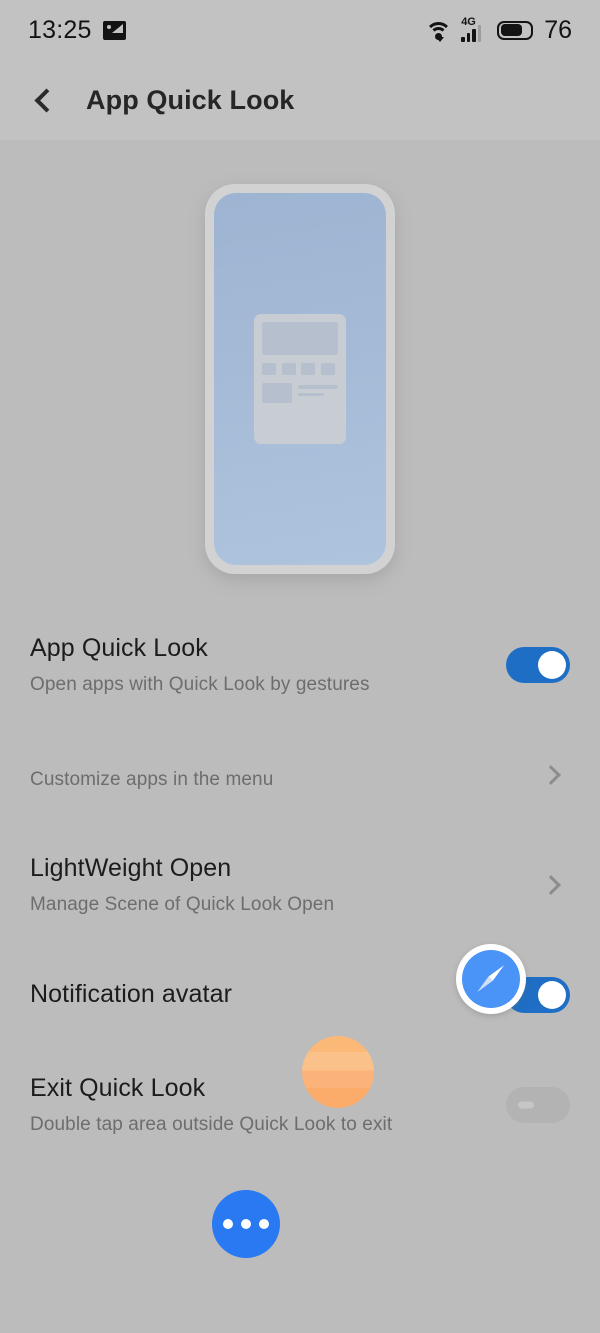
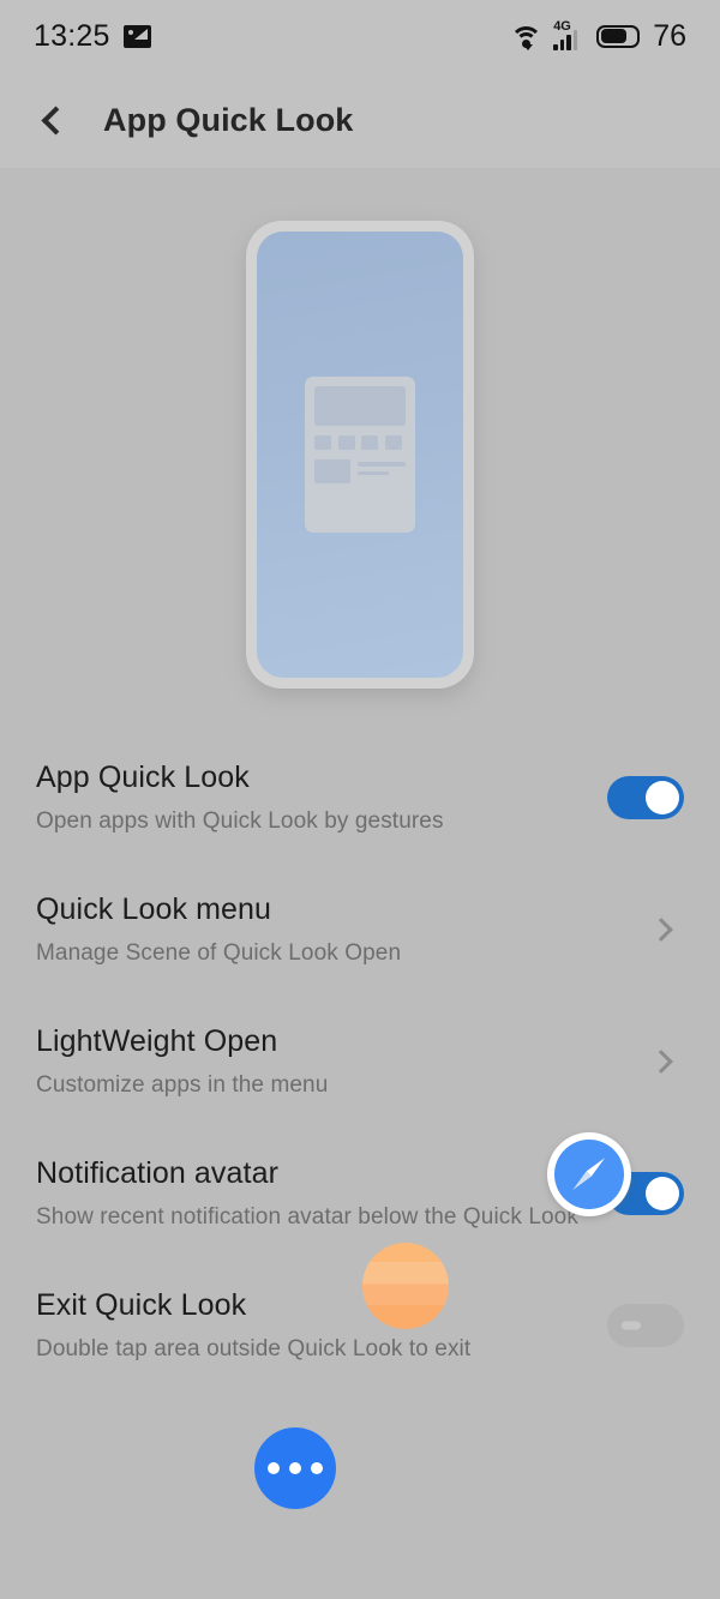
  13:25
  4G
  76
  App Quick Look
  App Quick Look
  Open apps with Quick Look by gestures
+ Quick Look menu
- Customize apps in the menu
+ Manage Scene of Quick Look Open
  LightWeight Open
- Manage Scene of Quick Look Open
+ Customize apps in the menu
  Notification avatar
+ Show recent notification avatar below the Quick Look
  Exit Quick Look
  Double tap area outside Quick Look to exit
